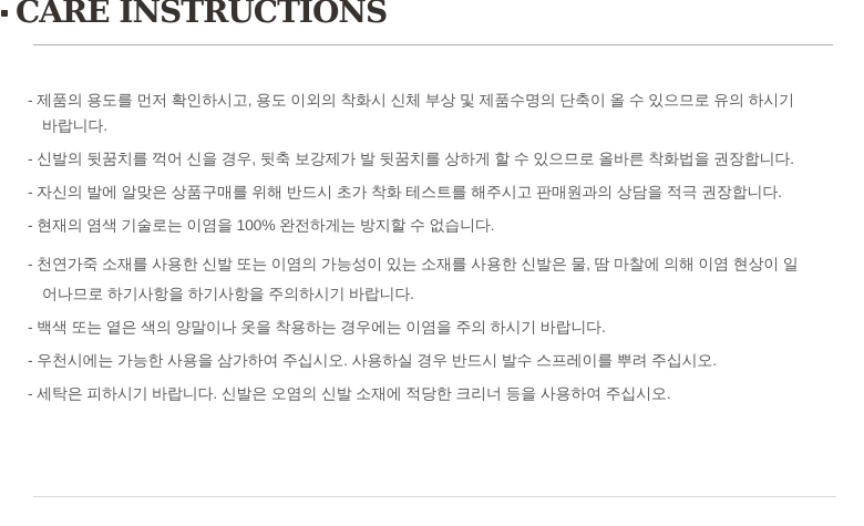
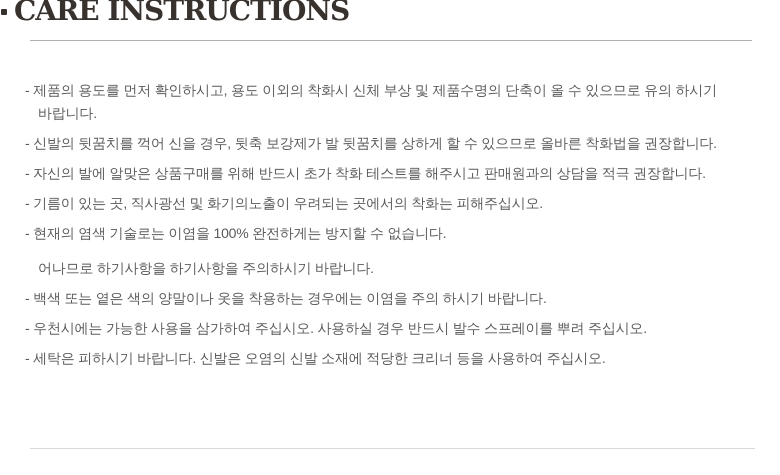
  CARE INSTRUCTIONS
  - 제품의 용도를 먼저 확인하시고, 용도 이외의 착화시 신체 부상 및 제품수명의 단축이 올 수 있으므로 유의 하시기
  바랍니다.
  - 신발의 뒷꿈치를 꺽어 신을 경우, 뒷축 보강제가 발 뒷꿈치를 상하게 할 수 있으므로 올바른 착화법을 권장합니다.
  - 자신의 발에 알맞은 상품구매를 위해 반드시 초가 착화 테스트를 해주시고 판매원과의 상담을 적극 권장합니다.
+ - 기름이 있는 곳, 직사광선 및 화기의노출이 우려되는 곳에서의 착화는 피해주십시오.
  - 현재의 염색 기술로는 이염을 100% 완전하게는 방지할 수 없습니다.
- - 천연가죽 소재를 사용한 신발 또는 이염의 가능성이 있는 소재를 사용한 신발은 물, 땀 마찰에 의해 이염 현상이 일
  어나므로 하기사항을 하기사항을 주의하시기 바랍니다.
  - 백색 또는 옅은 색의 양말이나 옷을 착용하는 경우에는 이염을 주의 하시기 바랍니다.
  - 우천시에는 가능한 사용을 삼가하여 주십시오. 사용하실 경우 반드시 발수 스프레이를 뿌려 주십시오.
  - 세탁은 피하시기 바랍니다. 신발은 오염의 신발 소재에 적당한 크리너 등을 사용하여 주십시오.
